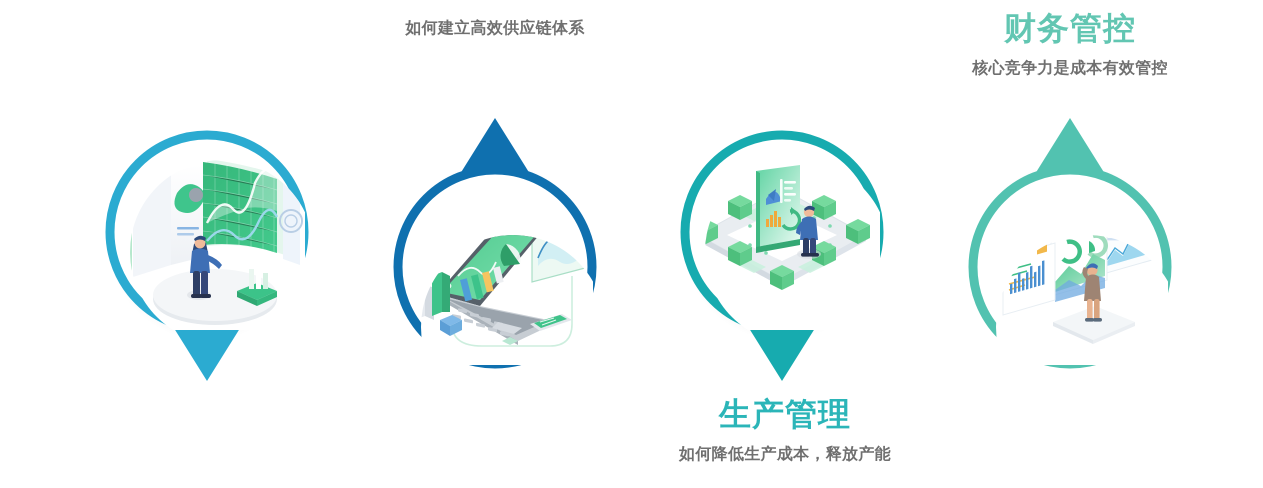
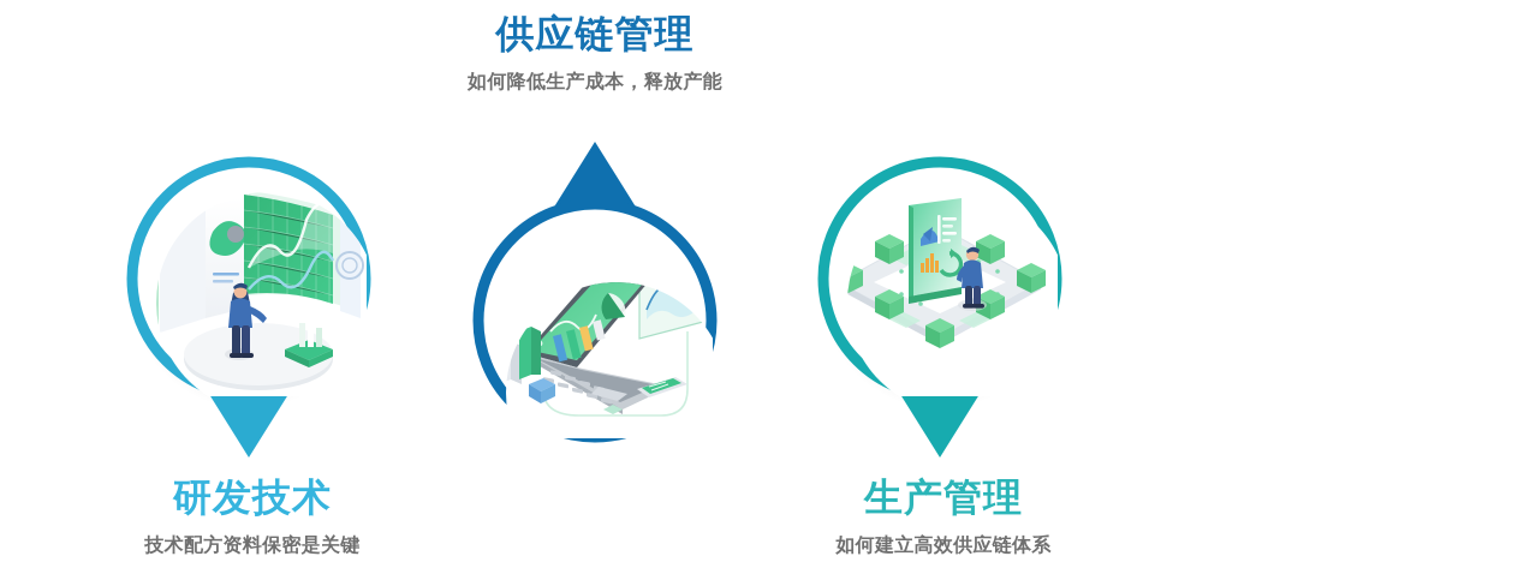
+ 研发技术
+ 技术配方资料保密是关键
+ 供应链管理
- 如何建立高效供应链体系
+ 如何降低生产成本，释放产能
  生产管理
- 如何降低生产成本，释放产能
+ 如何建立高效供应链体系
- 财务管控
- 核心竞争力是成本有效管控
